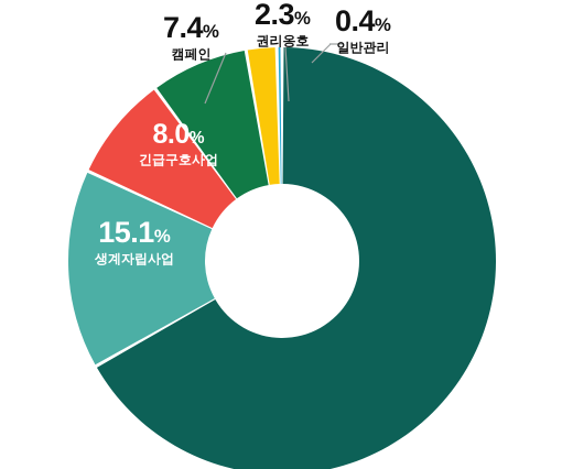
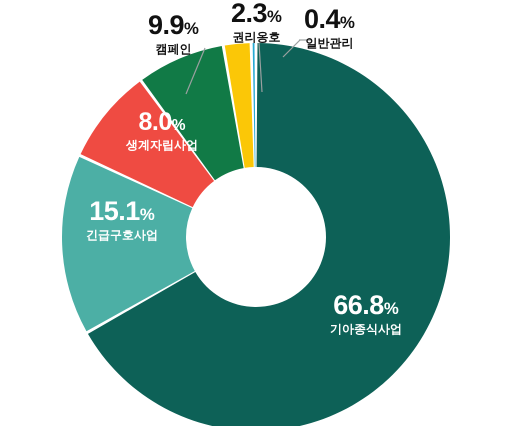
- 7.4%
+ 9.9%
  캠페인
  2.3%
  권리옹호
  0.4%
  일반관리
  8.0%
- 긴급구호사업
+ 생계자립사업
  15.1%
- 생계자립사업
+ 긴급구호사업
+ 66.8%
+ 기아종식사업
